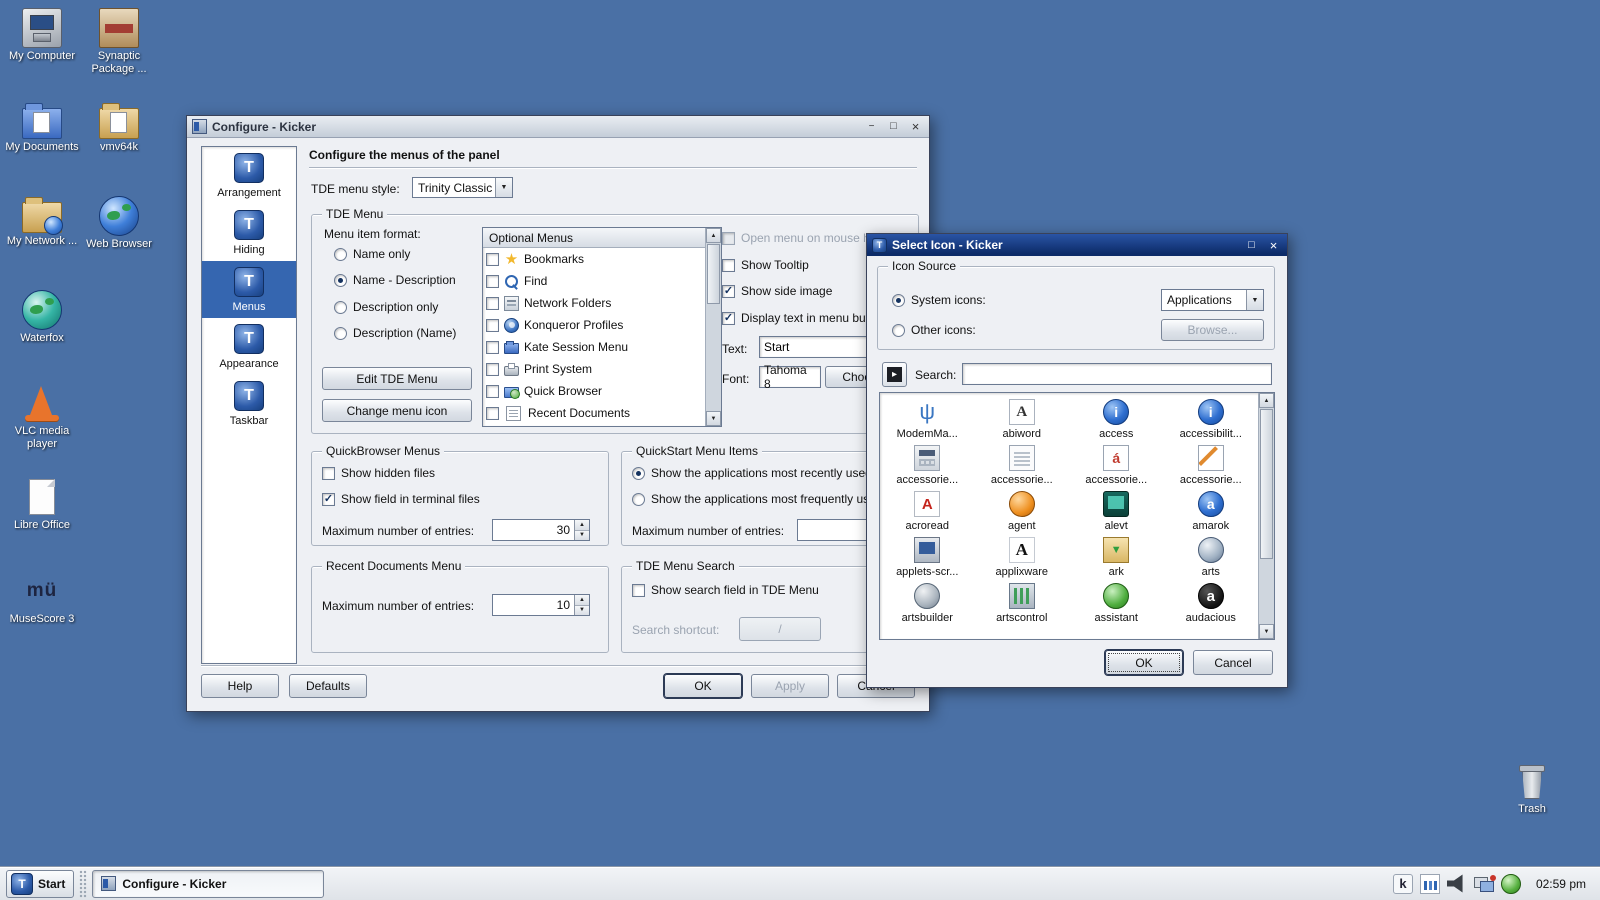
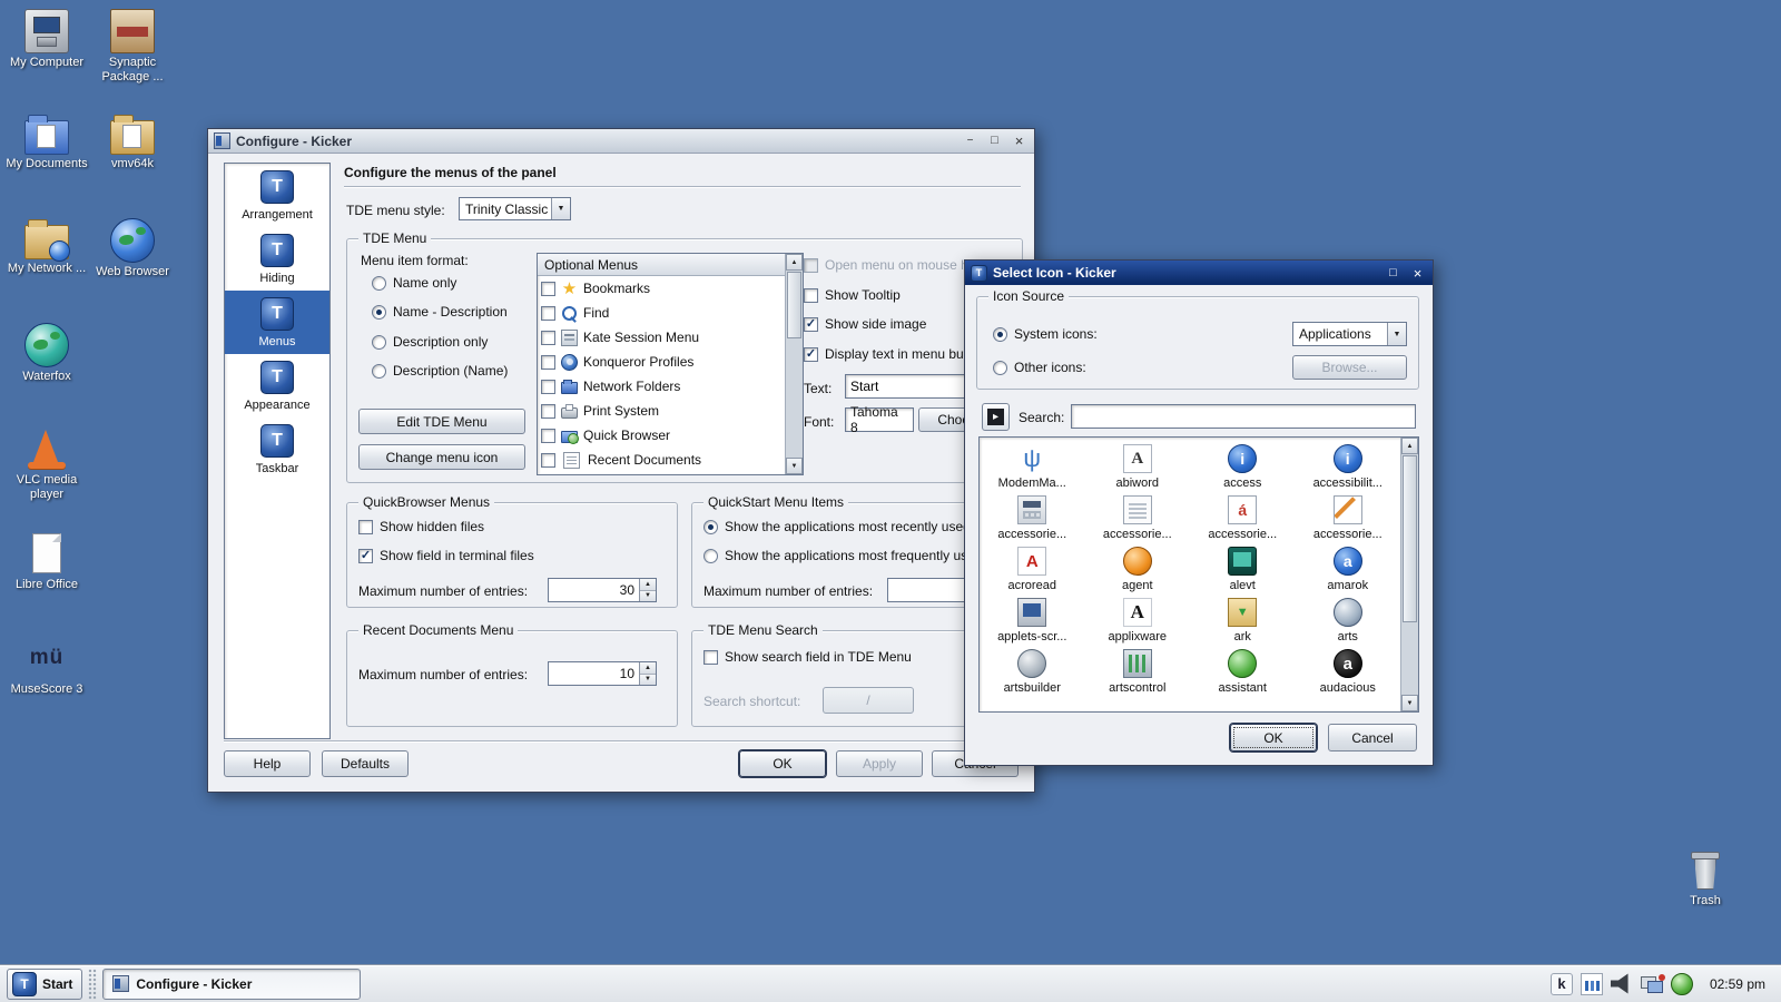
  My Computer
  Synaptic Package ...
  My Documents
  vmv64k
  My Network ...
  Web Browser
  Waterfox
  VLC media player
  Libre Office
  MuseScore 3
  Trash
  Configure - Kicker
  Arrangement
  Hiding
  Menus
  Appearance
  Taskbar
  Configure the menus of the panel
  TDE menu style:
  Trinity Classic
  TDE Menu
  Menu item format:
  Name only
  Name - Description
  Description only
  Description (Name)
  Edit TDE Menu
  Change menu icon
  Optional Menus
  Bookmarks
  Find
- Network Folders
+ Kate Session Menu
  Konqueror Profiles
- Kate Session Menu
+ Network Folders
  Print System
  Quick Browser
  Recent Documents
  Open menu on mouse
  Show Tooltip
  Show side image
  Display text in menu bu
  Text:
  Start
  Font:
  Tahoma 8
  QuickBrowser Menus
  Show hidden files
  Show field in terminal files
  Maximum number of entries:
  30
  QuickStart Menu Items
  Show the applications most recently use
  Show the applications most frequently u
  Maximum number of entries:
  Recent Documents Menu
  Maximum number of entries:
  10
  TDE Menu Search
  Show search field in TDE Menu
  Search shortcut:
  /
  Help
  Defaults
  OK
  Apply
  Select Icon - Kicker
  Icon Source
  System icons:
  Applications
  Other icons:
  Browse...
  Search:
  ModemMa...
  abiword
  access
  accessibilit...
  accessorie...
  accessorie...
  accessorie...
  accessorie...
  acroread
  agent
  alevt
  amarok
  applets-scr...
  applixware
  ark
  arts
  artsbuilder
  artscontrol
  assistant
  audacious
  OK
  Cancel
  Start
  Configure - Kicker
  02:59 pm
